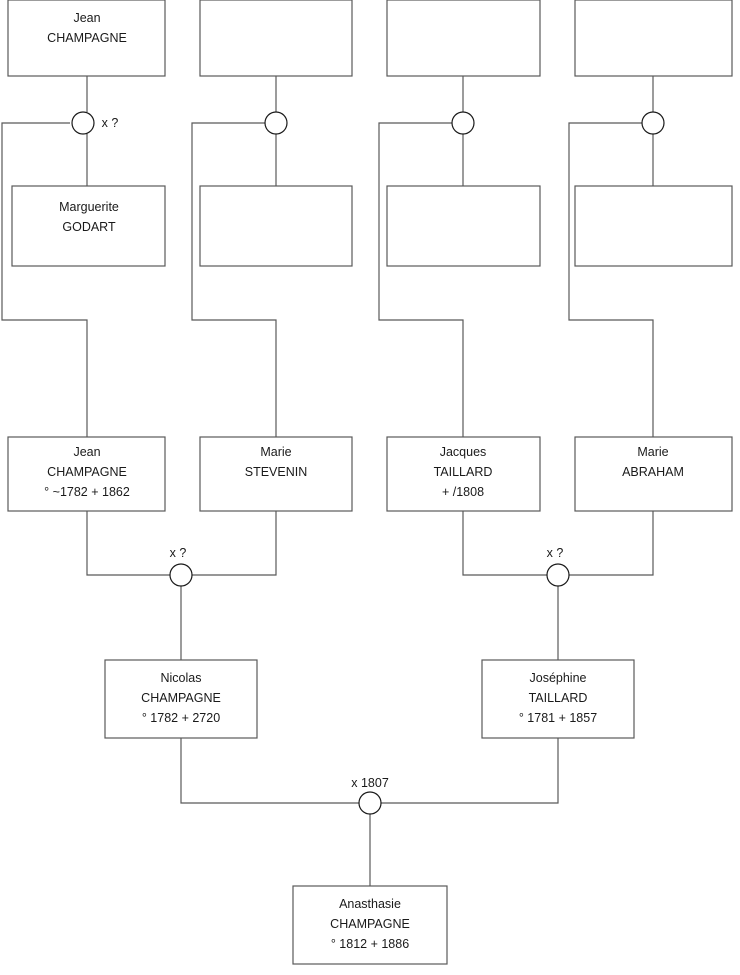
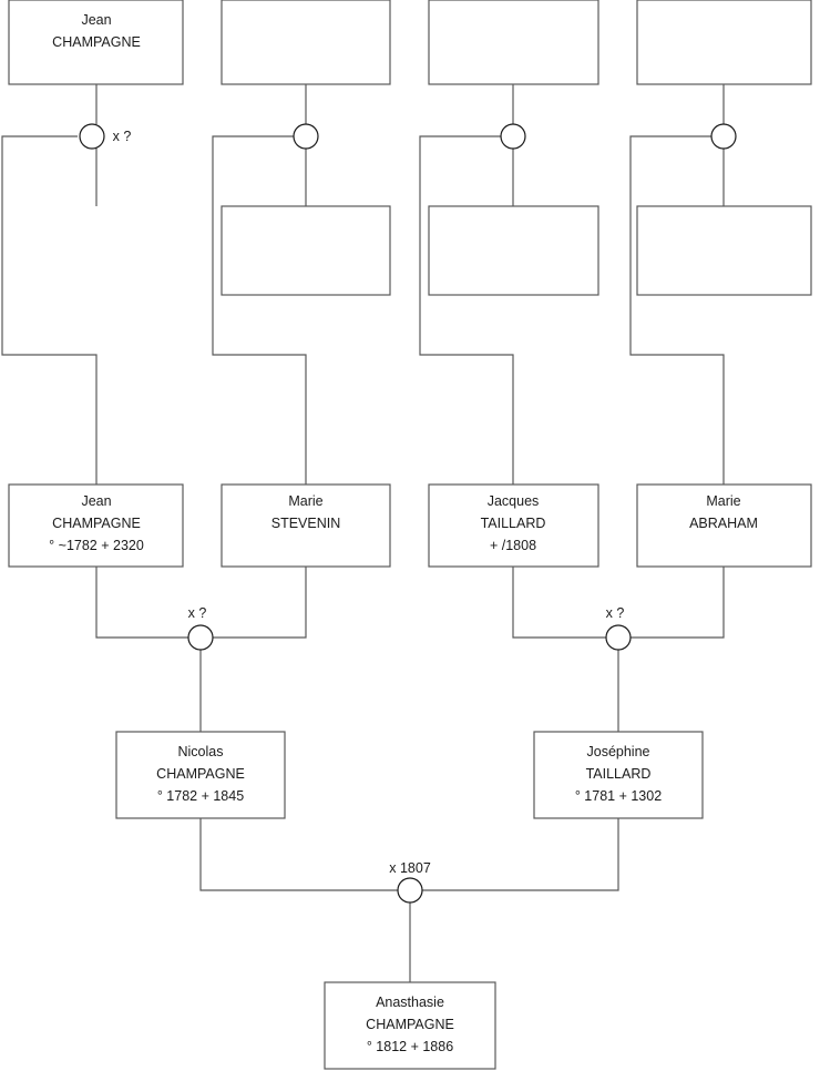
  x ?
  x ?
  x ?
  x 1807
  Jean
  CHAMPAGNE
- Marguerite
- GODART
  Jean
  CHAMPAGNE
- ° ~1782 + 1862
+ ° ~1782 + 2320
  Marie
  STEVENIN
  Jacques
  TAILLARD
  + /1808
  Marie
  ABRAHAM
  Nicolas
  CHAMPAGNE
- ° 1782 + 2720
+ ° 1782 + 1845
  Joséphine
  TAILLARD
- ° 1781 + 1857
+ ° 1781 + 1302
  Anasthasie
  CHAMPAGNE
  ° 1812 + 1886
